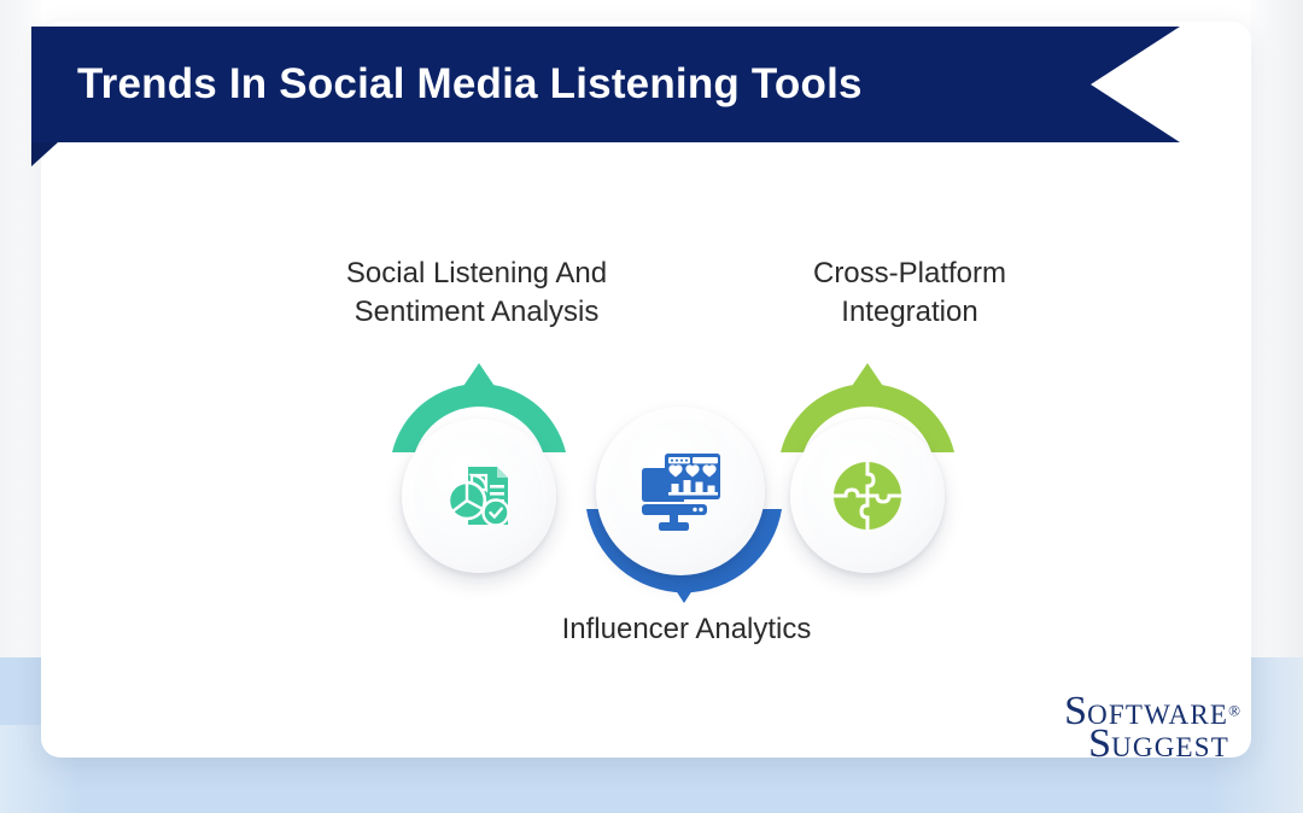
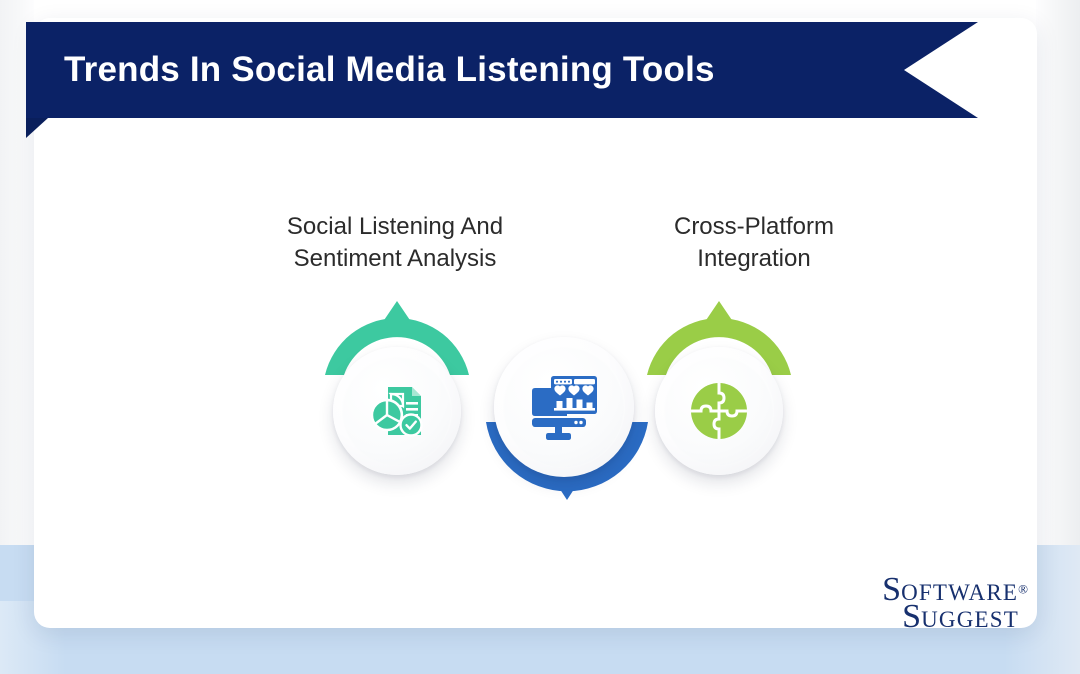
  Trends In Social Media Listening Tools
  Social Listening And
  Sentiment Analysis
  Cross-Platform
  Integration
- Influencer Analytics
  SOFTWARE®
  SUGGEST
